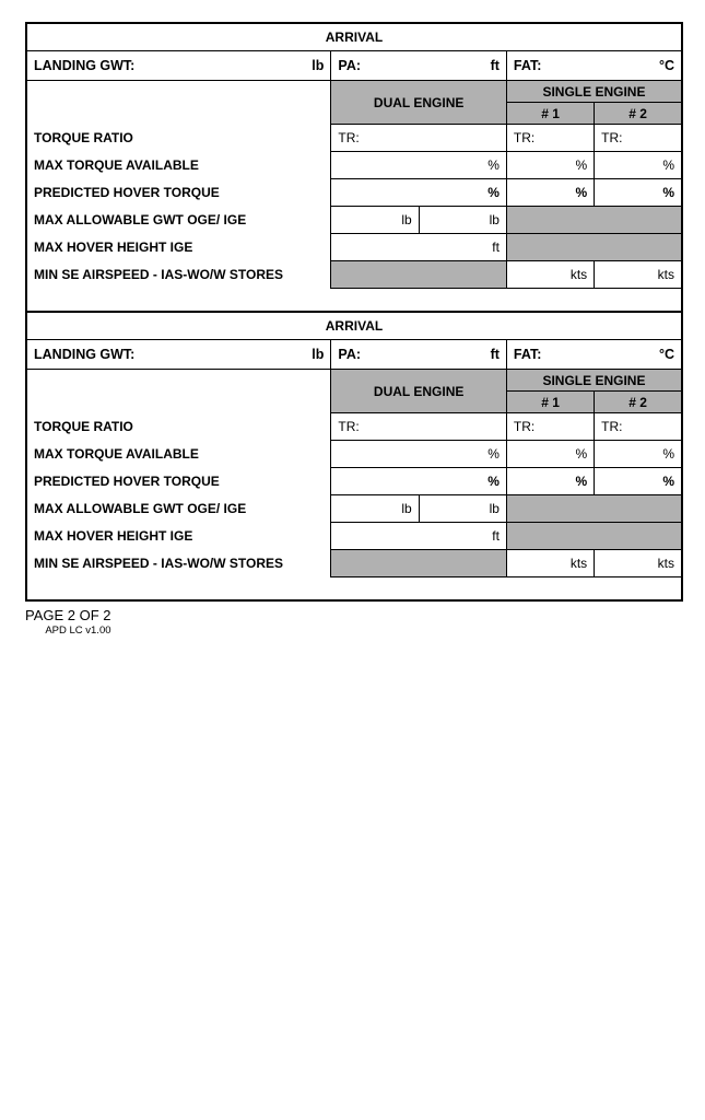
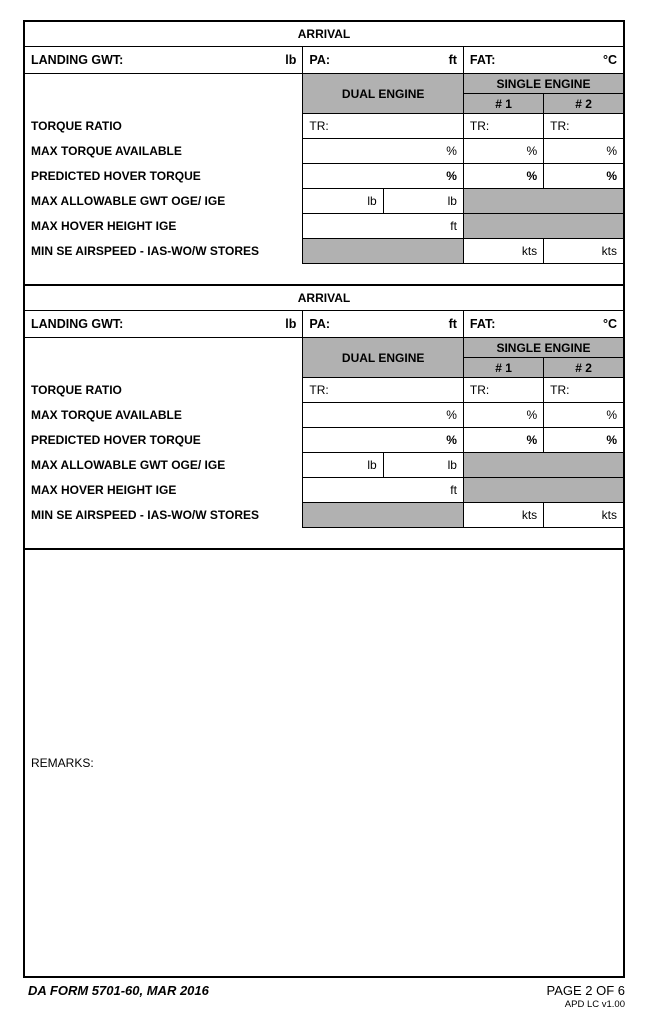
  ARRIVAL
  LANDING GWT: lb	PA: ft	FAT: °C
  	DUAL ENGINE	SINGLE ENGINE
  # 1	# 2
  TORQUE RATIO	TR:	TR:	TR:
  MAX TORQUE AVAILABLE	%	%	%
  PREDICTED HOVER TORQUE	%	%	%
  MAX ALLOWABLE GWT OGE/ IGE	lb	lb
  MAX HOVER HEIGHT IGE	ft
  MIN SE AIRSPEED - IAS-WO/W STORES		kts	kts
  ARRIVAL
  LANDING GWT: lb	PA: ft	FAT: °C
  	DUAL ENGINE	SINGLE ENGINE
  # 1	# 2
  TORQUE RATIO	TR:	TR:	TR:
  MAX TORQUE AVAILABLE	%	%	%
  PREDICTED HOVER TORQUE	%	%	%
  MAX ALLOWABLE GWT OGE/ IGE	lb	lb
  MAX HOVER HEIGHT IGE	ft
  MIN SE AIRSPEED - IAS-WO/W STORES		kts	kts
+ REMARKS:
+ DA FORM 5701-60, MAR 2016
- PAGE 2 OF 2
+ PAGE 2 OF 6
  APD LC v1.00
